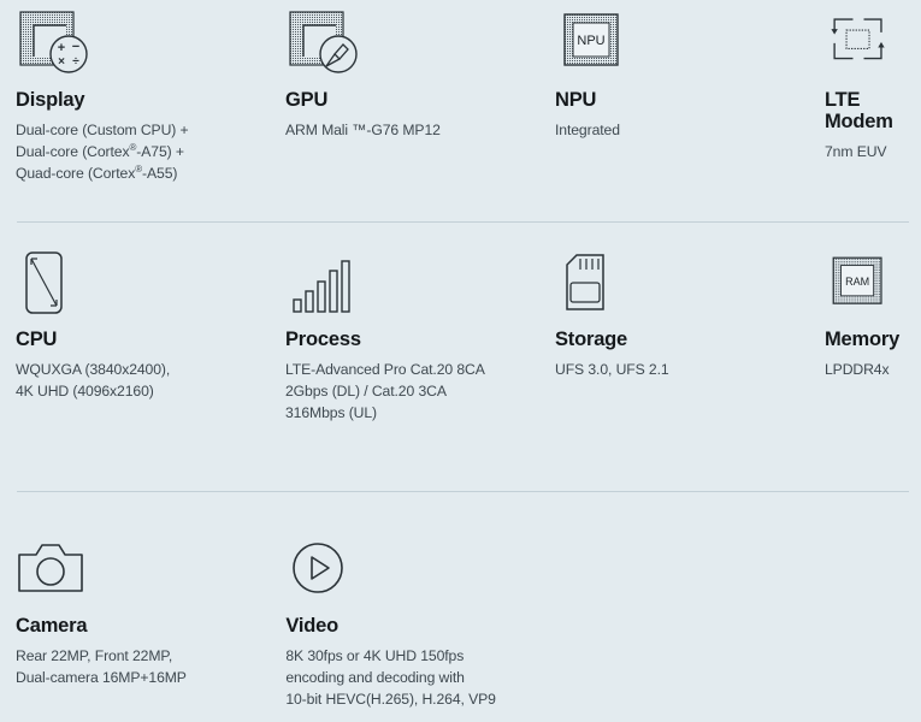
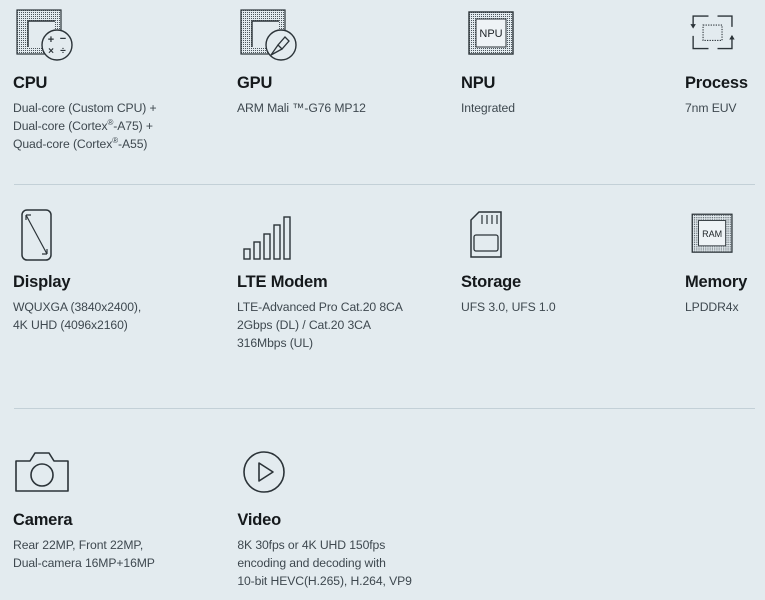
  +
  −
  ×
  ÷
- Display
+ CPU
  Dual-core (Custom CPU) +
  Dual-core (Cortex®-A75) +
  Quad-core (Cortex®-A55)
  GPU
  ARM Mali ™-G76 MP12
  NPU
  NPU
  Integrated
- LTE Modem
+ Process
  7nm EUV
- CPU
+ Display
  WQUXGA (3840x2400),
  4K UHD (4096x2160)
- Process
+ LTE Modem
  LTE-Advanced Pro Cat.20 8CA
  2Gbps (DL) / Cat.20 3CA
  316Mbps (UL)
  Storage
- UFS 3.0, UFS 2.1
+ UFS 3.0, UFS 1.0
  RAM
  Memory
  LPDDR4x
  Camera
  Rear 22MP, Front 22MP,
  Dual-camera 16MP+16MP
  Video
  8K 30fps or 4K UHD 150fps
  encoding and decoding with
  10-bit HEVC(H.265), H.264, VP9
